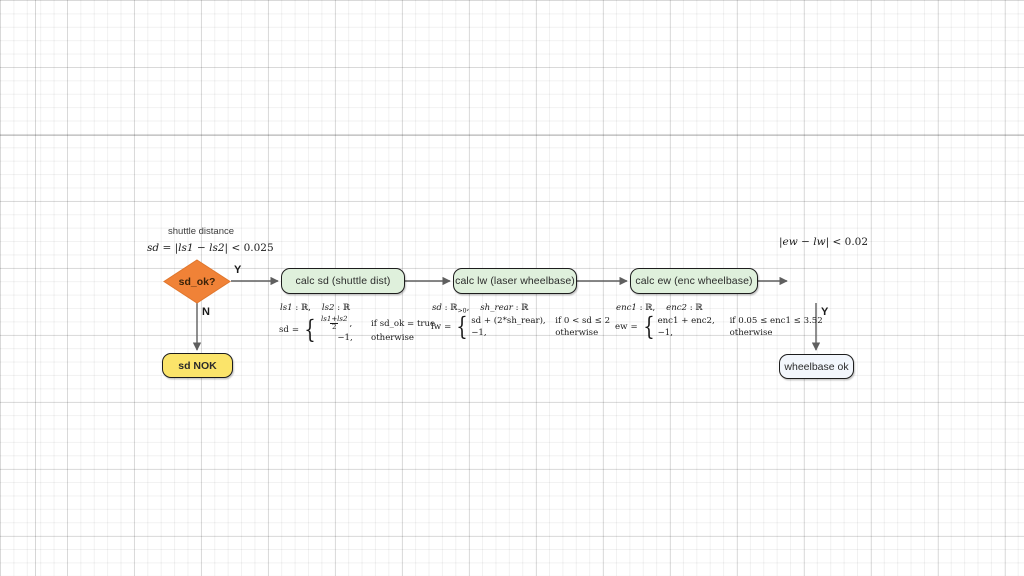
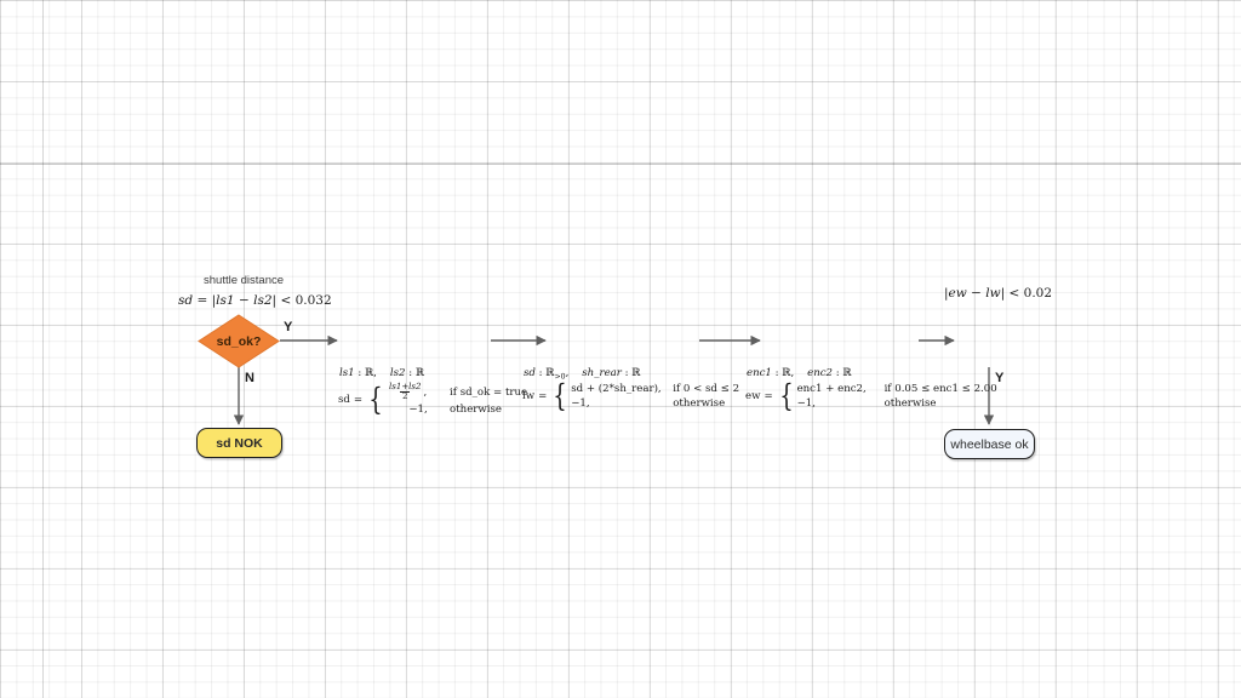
  shuttle distance
- sd = |ls1 − ls2| < 0.025
+ sd = |ls1 − ls2| < 0.032
  |ew − lw| < 0.02
  sd_ok?
  sd NOK
- calc sd (shuttle dist)
- calc lw (laser wheelbase)
- calc ew (enc wheelbase)
  wheelbase ok
  Y
  N
  Y
  ls1 : ℝ, ls2 : ℝ
  sd
  =
  {
  ls1+ls2
  2
  ,
  if sd_ok = true
  −1,
  otherwise
  sd : ℝ , sh_rear : ℝ
  lw
  =
  {
  sd + (2*sh_rear),
  if 0 < sd ≤ 2
  −1,
  otherwise
  enc1 : ℝ, enc2 : ℝ
  ew
  =
  {
  enc1 + enc2,
- if 0.05 ≤ enc1 ≤ 3.52
+ if 0.05 ≤ enc1 ≤ 2.00
  −1,
  otherwise
